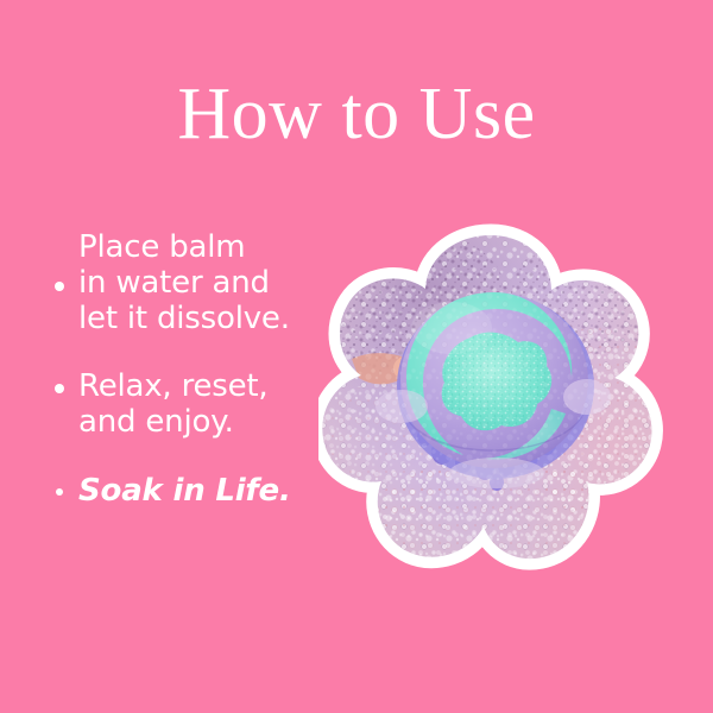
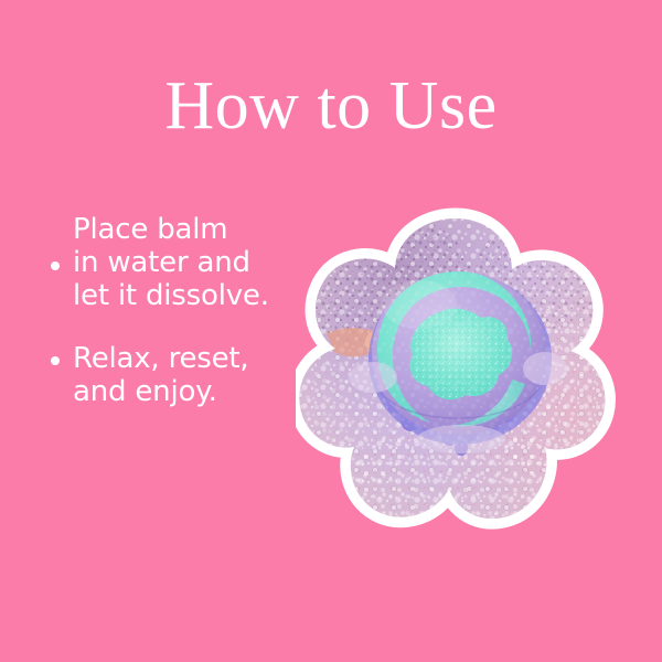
  How to Use
  Place balm
  in water and
  let it dissolve.
  Relax, reset,
  and enjoy.
- Soak in Life.
